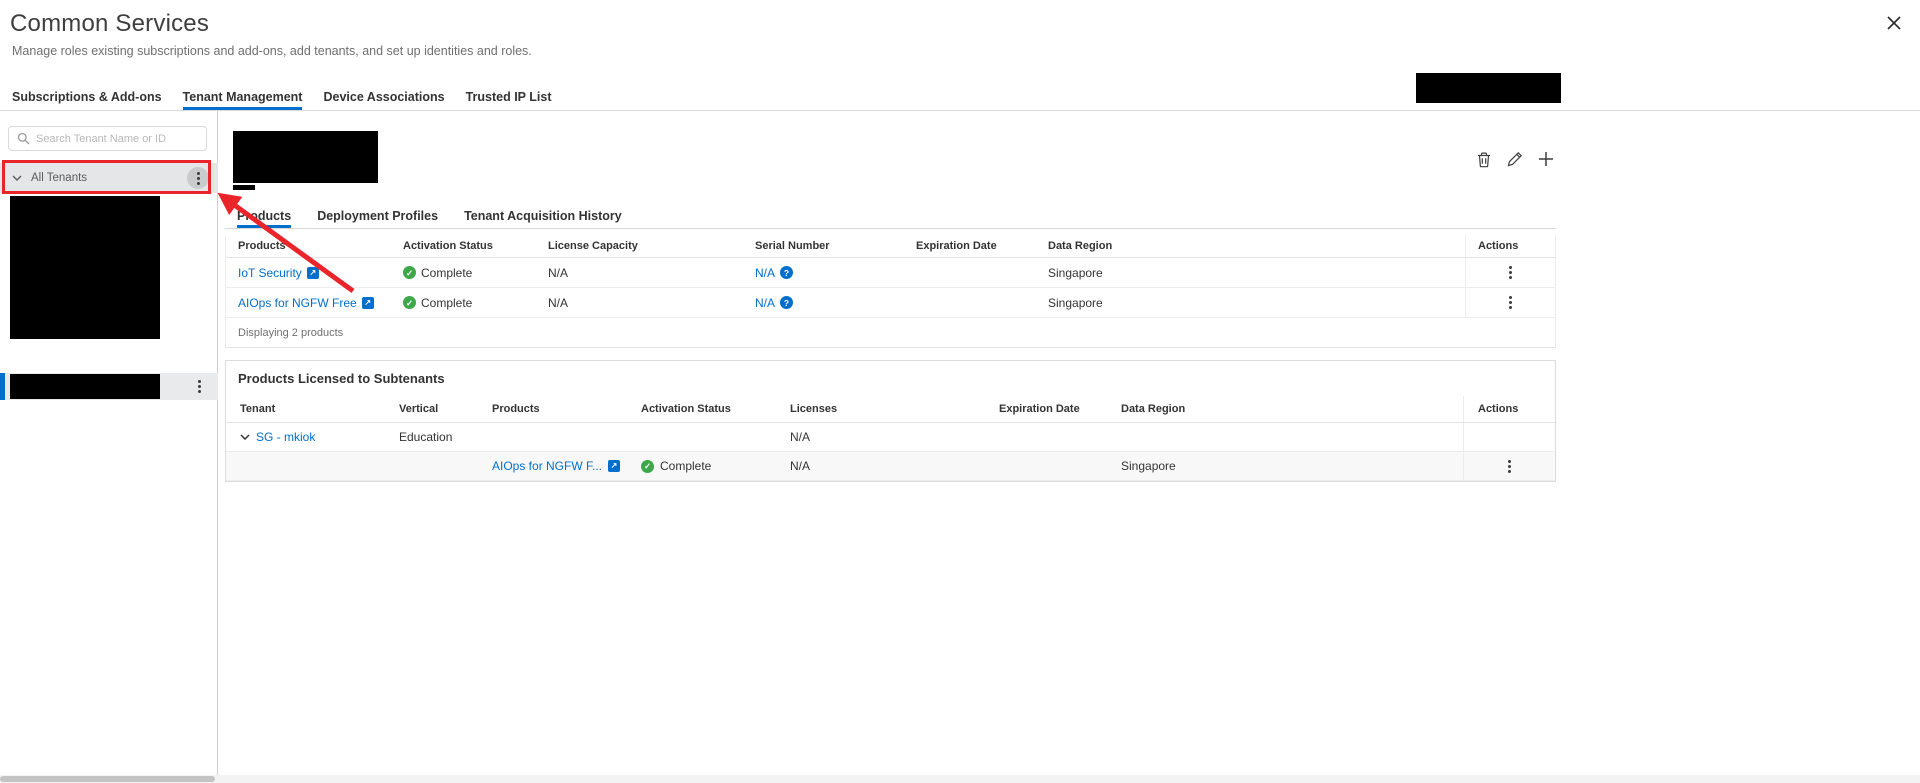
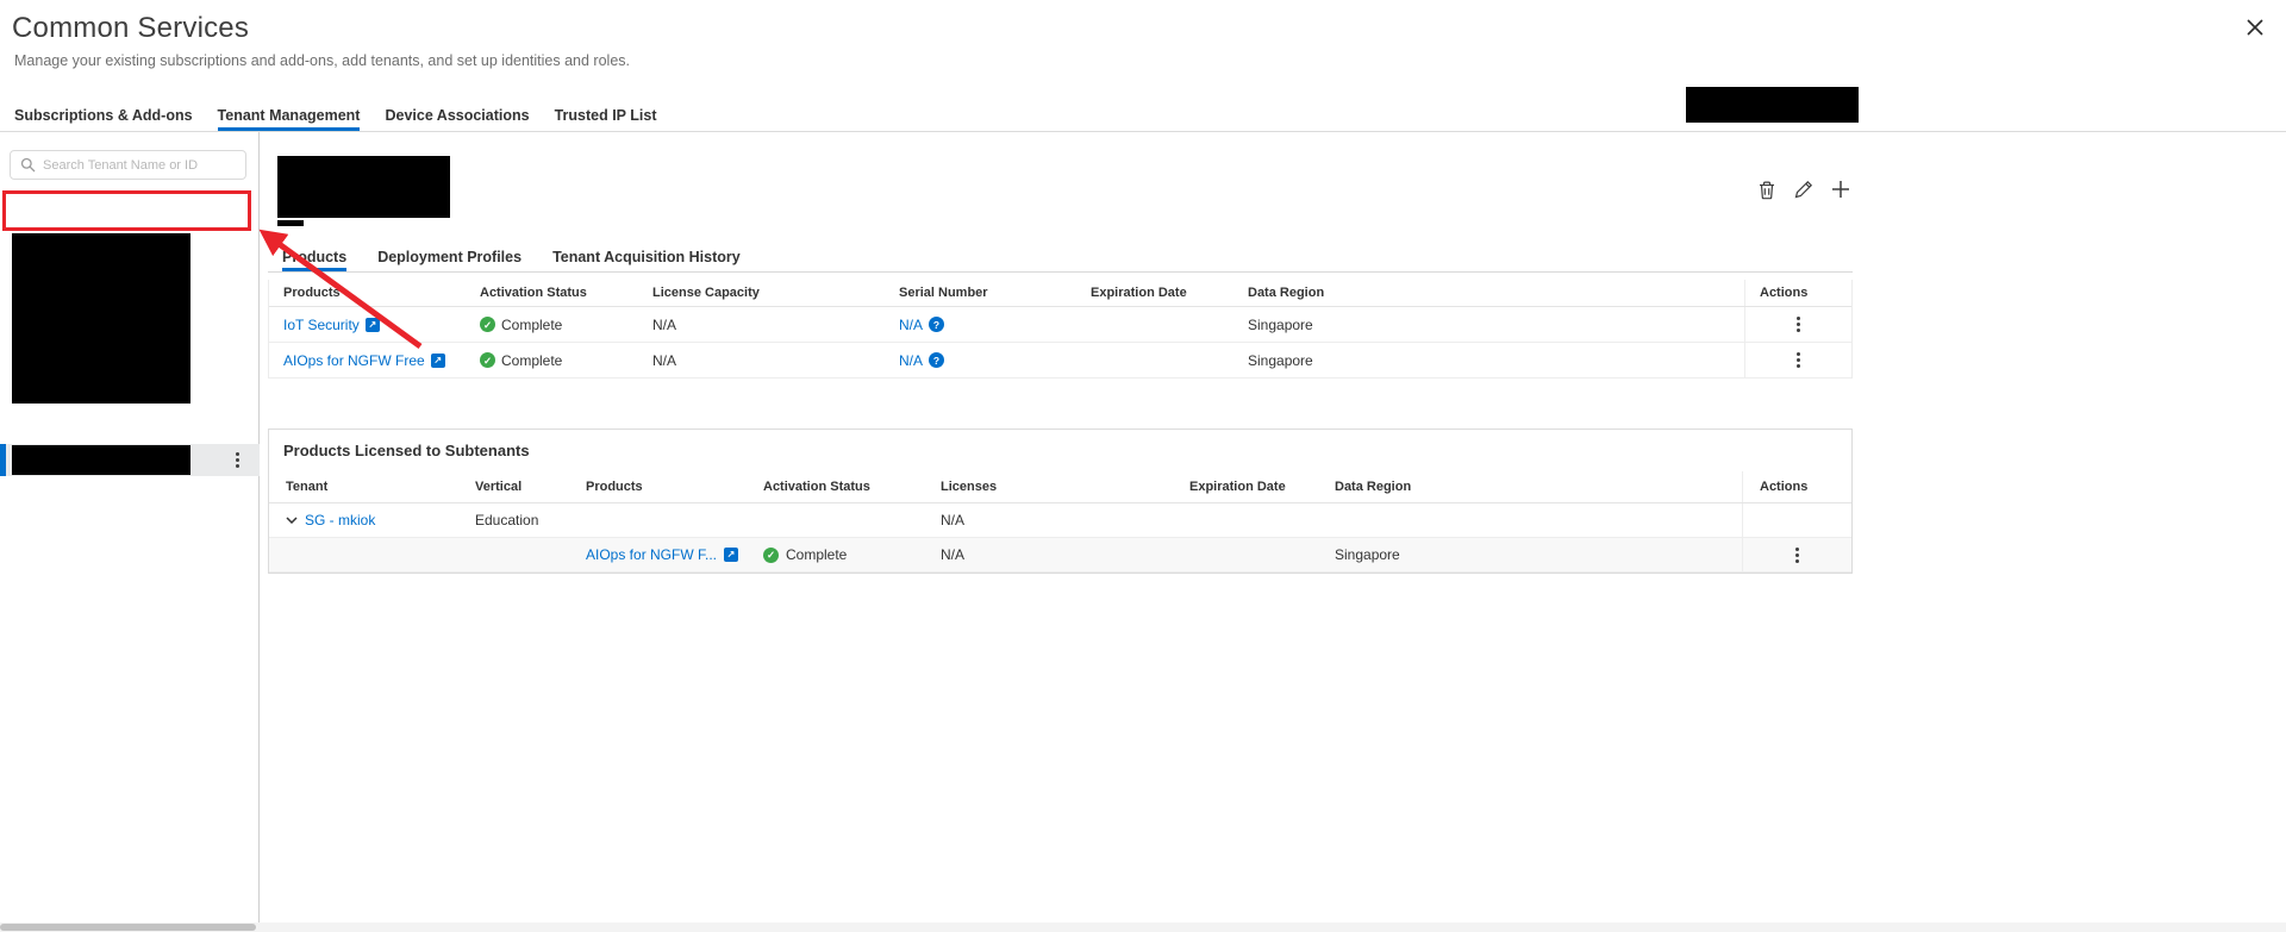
  Common Services
- Manage roles existing subscriptions and add-ons, add tenants, and set up identities and roles.
+ Manage your existing subscriptions and add-ons, add tenants, and set up identities and roles.
  Subscriptions & Add-ons
  Tenant Management
  Device Associations
  Trusted IP List
  Search Tenant Name or ID
- All Tenants
  Poducts
  Deployment Profiles
  Tenant Acquisition History
  Products
  Activation Status
  License Capacity
  Serial Number
  Expiration Date
  Data Region
  Actions
  IoT Security
  ↗
  ✓
  Complete
  N/A
  N/A
  ?
  Singapore
  AIOps for NGFW Free
  ↗
  ✓
  Complete
  N/A
  N/A
  ?
  Singapore
- Displaying 2 products
  Products Licensed to Subtenants
  Tenant
  Vertical
  Products
  Activation Status
  Licenses
  Expiration Date
  Data Region
  Actions
  SG - mkiok
  Education
  N/A
  AIOps for NGFW F...
  ↗
  ✓
  Complete
  N/A
  Singapore
